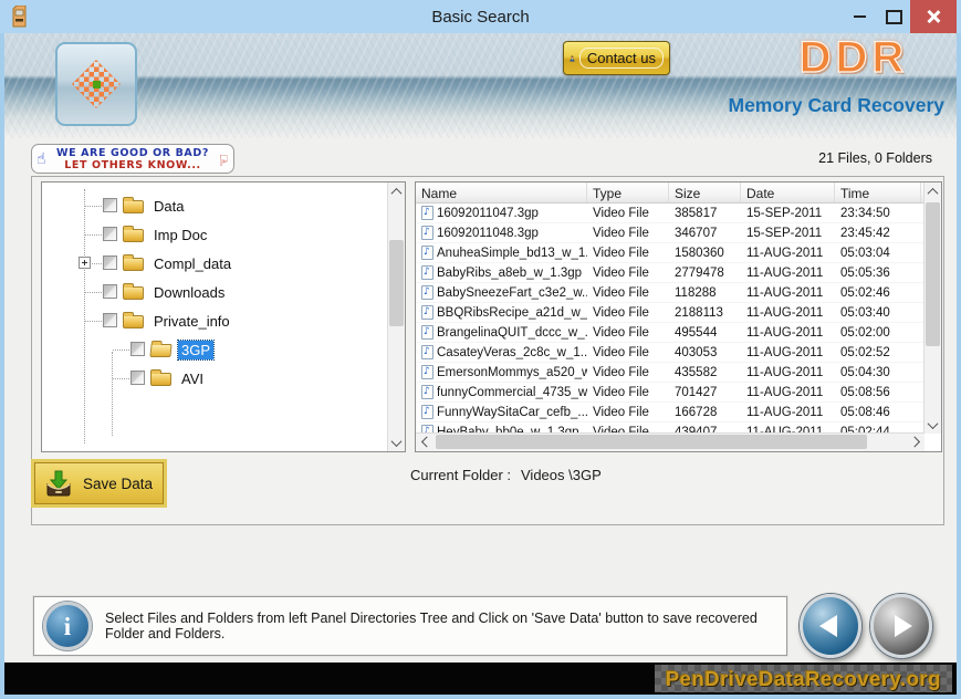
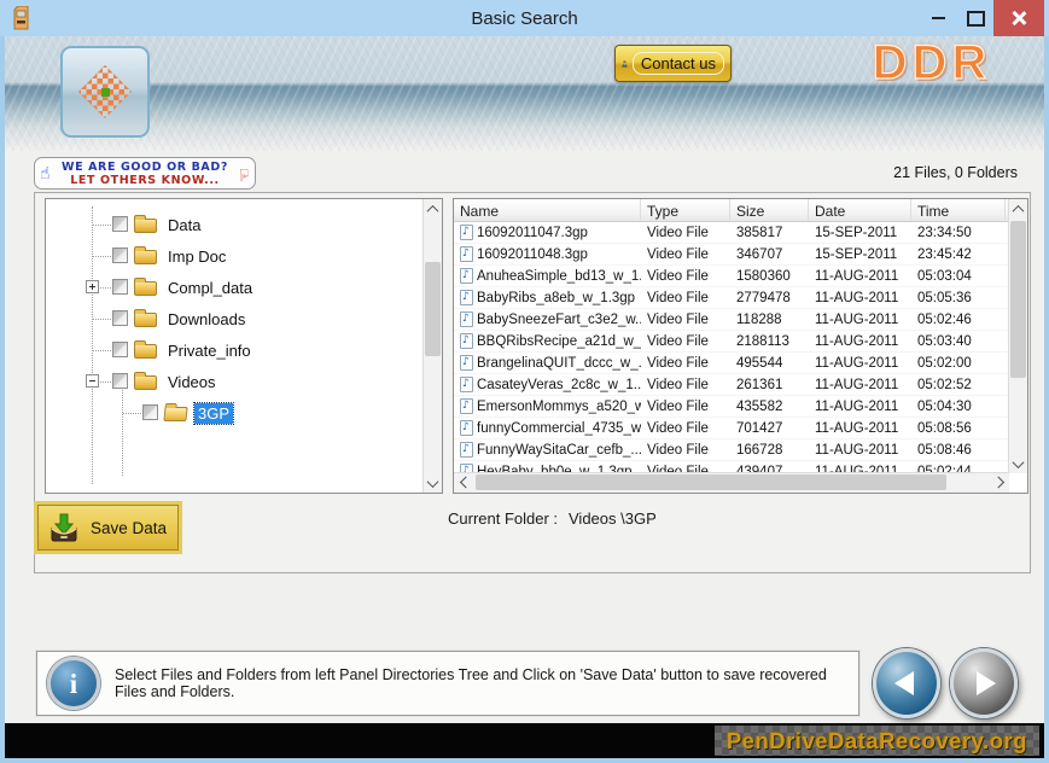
  Basic Search
  Contact us
  DDR
- Memory Card Recovery
  ☝
  WE ARE GOOD OR BAD?
  LET OTHERS KNOW...
  21 Files, 0 Folders
  Data
  Imp Doc
  Compl_data
  Downloads
  Private_info
+ Videos
  3GP
- AVI
  Name
  Type
  Size
  Date
  Time
  16092011047.3gp
  Video File
  385817
  15-SEP-2011
  23:34:50
  16092011048.3gp
  Video File
  346707
  15-SEP-2011
  23:45:42
  AnuheaSimple_bd13_w_1.
  Video File
  1580360
  11-AUG-2011
  05:03:04
  BabyRibs_a8eb_w_1.3gp
  Video File
  2779478
  11-AUG-2011
  05:05:36
  BabySneezeFart_c3e2_w..
  Video File
  118288
  11-AUG-2011
  05:02:46
  BBQRibsRecipe_a21d_w_
  Video File
  2188113
  11-AUG-2011
  05:03:40
  BrangelinaQUIT_dccc_w_.
  Video File
  495544
  11-AUG-2011
  05:02:00
  CasateyVeras_2c8c_w_1..
  Video File
- 403053
+ 261361
  11-AUG-2011
  05:02:52
  EmersonMommys_a520_w
  Video File
  435582
  11-AUG-2011
  05:04:30
  funnyCommercial_4735_w
  Video File
  701427
  11-AUG-2011
  05:08:56
  FunnyWaySitaCar_cefb_...
  Video File
  166728
  11-AUG-2011
  05:08:46
  Save Data
  Current Folder :
  Videos \3GP
  i
- Select Files and Folders from left Panel Directories Tree and Click on 'Save Data' button to save recovered Folder and Folders.
+ Select Files and Folders from left Panel Directories Tree and Click on 'Save Data' button to save recovered Files and Folders.
  PenDriveDataRecovery.org
